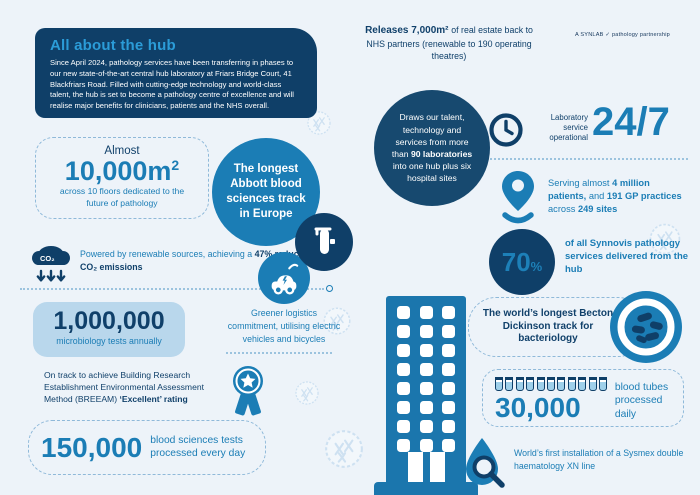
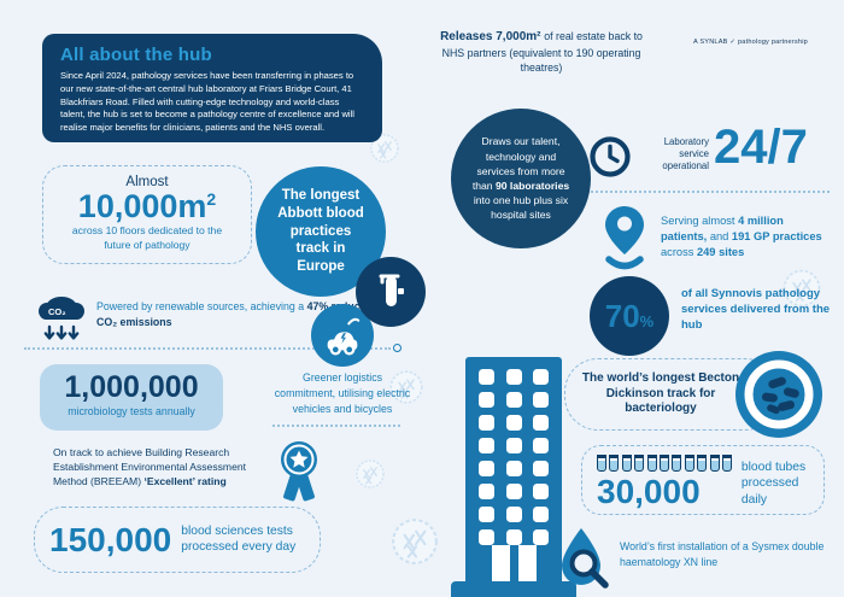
  All about the hub
  Since April 2024, pathology services have been transferring in phases to our new state-of-the-art central hub laboratory at Friars Bridge Court, 41 Blackfriars Road. Filled with cutting-edge technology and world-class talent, the hub is set to become a pathology centre of excellence and will realise major benefits for clinicians, patients and the NHS overall.
  Almost
  10,000m2
  across 10 floors dedicated to the future of pathology
- The longest Abbott blood sciences track in Europe
+ The longest Abbott blood practices track in Europe
  CO₂
  Powered by renewable sources, achieving a 47%c CO₂ emissions
  1,000,000
  microbiology tests annually
  On track to achieve Building Research Establishment Environmental Assessment Method (BREEAM) ‘Excellent’ rating
  150,000
  blood sciences tests processed every day
  Greener logistics commitment, utilising electric vehicles and bicycles
- Releases 7,000m² of real estate back to NHS partners (renewable to 190 operating theatres)
+ Releases 7,000m² of real estate back to NHS partners (equivalent to 190 operating theatres)
  Draws our talent, technology and services from more than 90 laboratories into one hub plus six hospital sites
  Laboratory service operational
  24/7
  Serving almost 4 million patients, and 191 GP practices across 249 sites
  70%
  of all Synnovis pathology services delivered from the hub
  The world’s longest Becton Dickinson track for bacteriology
  30,000
  blood tubes processed daily
  World’s first installation of a Sysmex double haematology XN line
